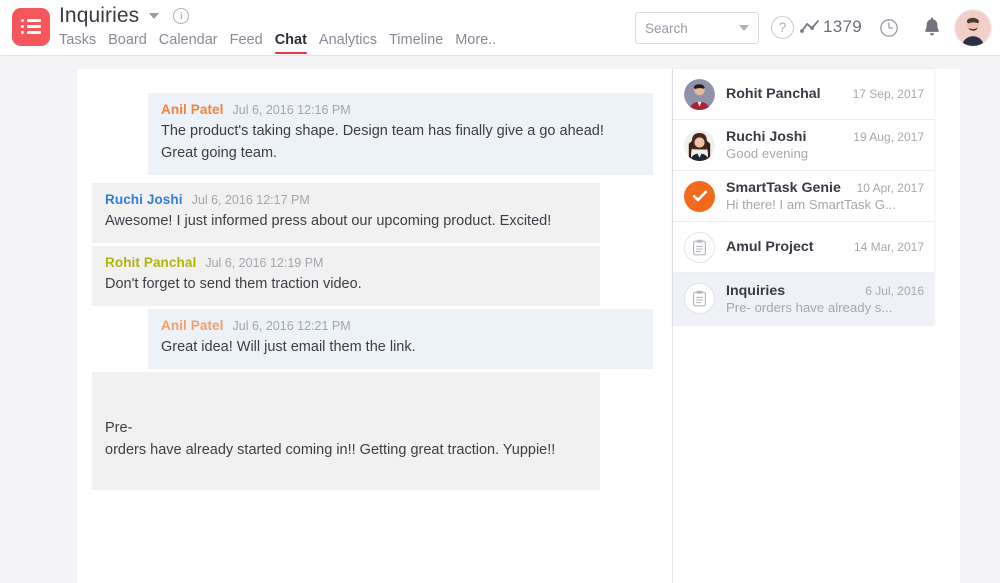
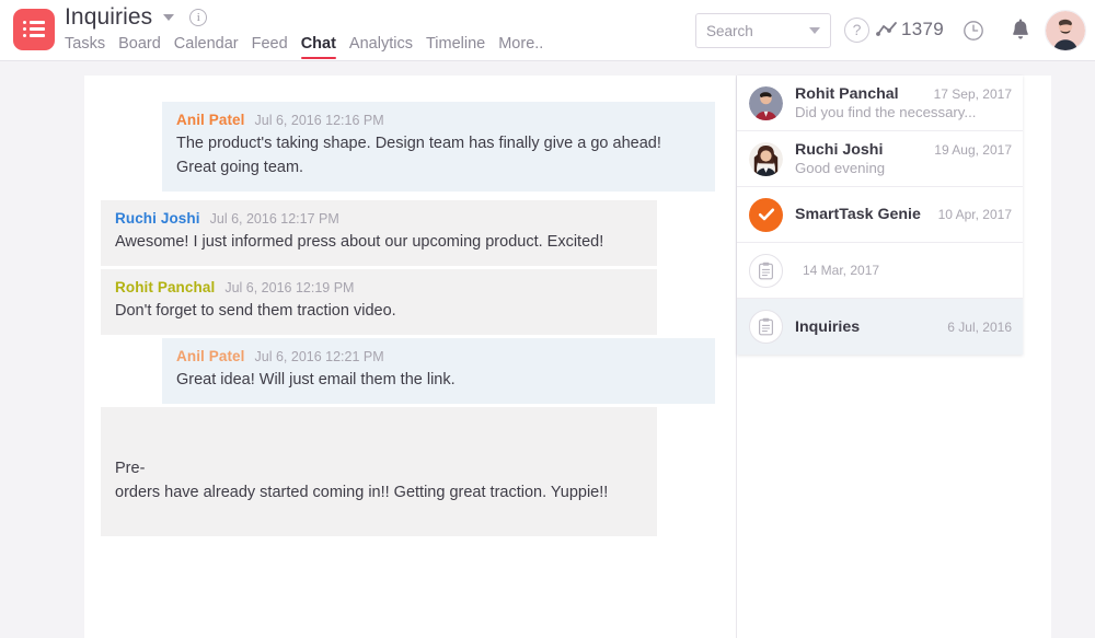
  Inquiries
  i
  Tasks
  Board
  Calendar
  Feed
  Chat
  Analytics
  Timeline
  More..
  Search
  ?
  1379
  Anil Patel
  Jul 6, 2016 12:16 PM
  The product's taking shape. Design team has finally give a go ahead! Great going team.
  Ruchi Joshi
  Jul 6, 2016 12:17 PM
  Awesome! I just informed press about our upcoming product. Excited!
  Rohit Panchal
  Jul 6, 2016 12:19 PM
  Don't forget to send them traction video.
  Anil Patel
  Jul 6, 2016 12:21 PM
  Great idea! Will just email them the link.
  Pre-
  orders have already started coming in!! Getting great traction. Yuppie!!
  Rohit Panchal
  17 Sep, 2017
+ Did you find the necessary...
  Ruchi Joshi
  19 Aug, 2017
  Good evening
  SmartTask Genie
  10 Apr, 2017
- Hi there! I am SmartTask G...
- Amul Project
  14 Mar, 2017
  Inquiries
  6 Jul, 2016
- Pre- orders have already s...
